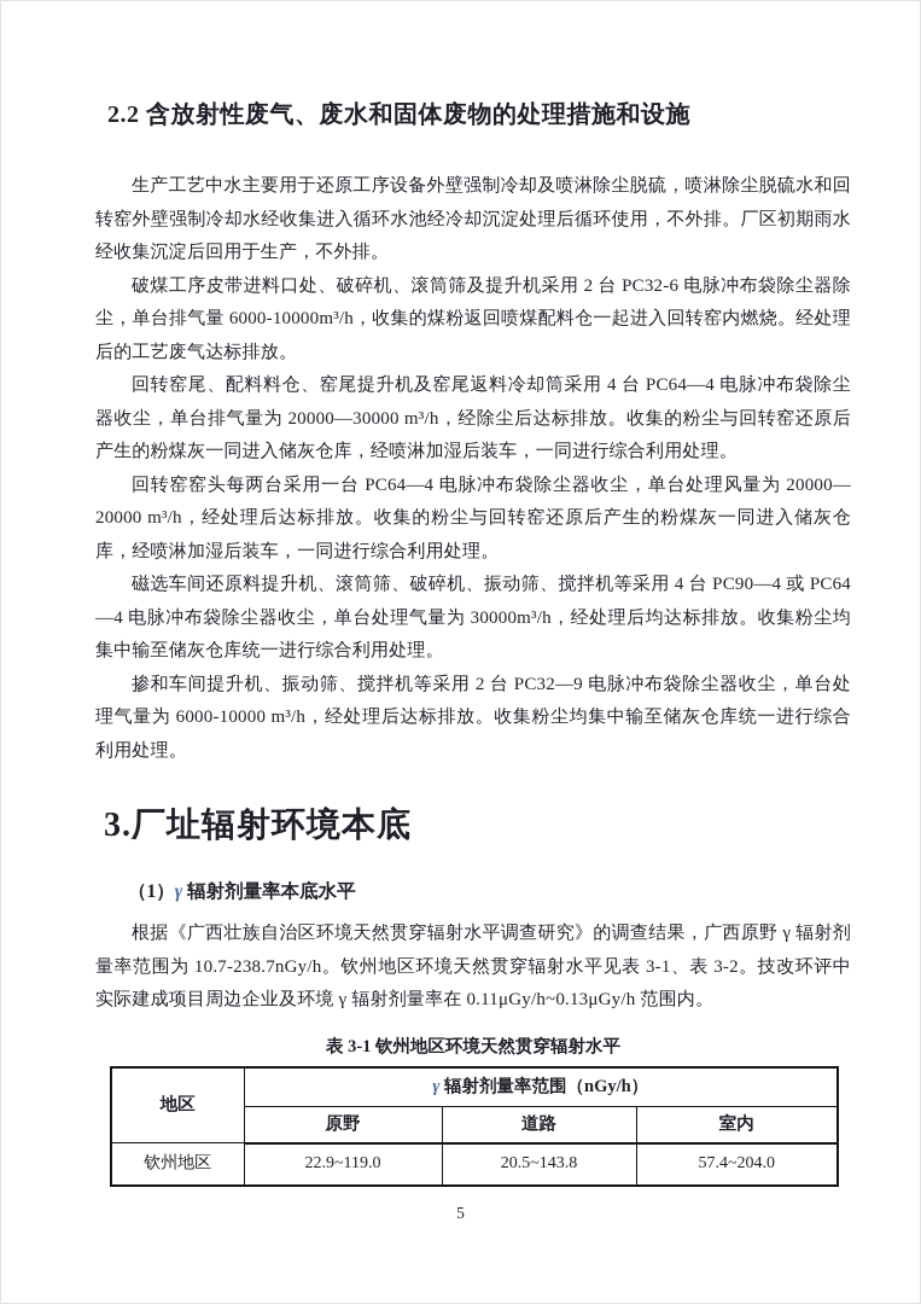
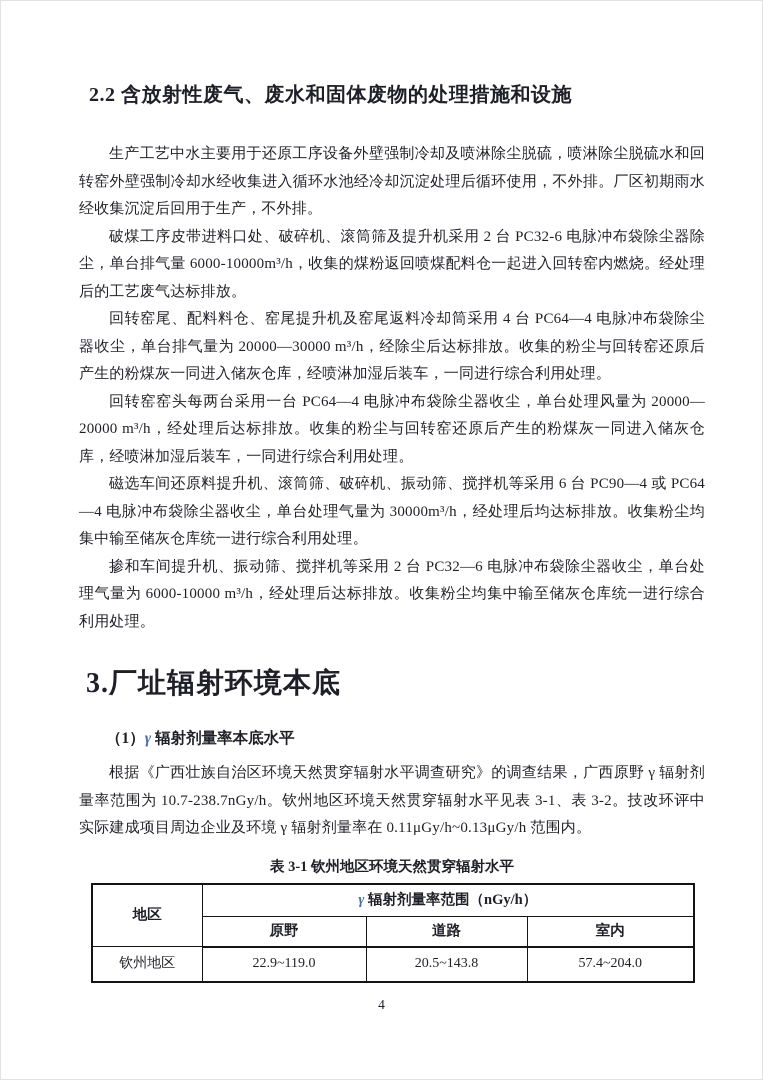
  2.2 含放射性废气、废水和固体废物的处理措施和设施
  生产工艺中水主要用于还原工序设备外壁强制冷却及喷淋除尘脱硫，喷淋除尘脱硫水和回转窑外壁强制冷却水经收集进入循环水池经冷却沉淀处理后循环使用，不外排。厂区初期雨水经收集沉淀后回用于生产，不外排。
  破煤工序皮带进料口处、破碎机、滚筒筛及提升机采用 2 台 PC32-6 电脉冲布袋除尘器除尘，单台排气量 6000-10000m³/h，收集的煤粉返回喷煤配料仓一起进入回转窑内燃烧。经处理后的工艺废气达标排放。
  回转窑尾、配料料仓、窑尾提升机及窑尾返料冷却筒采用 4 台 PC64—4 电脉冲布袋除尘器收尘，单台排气量为 20000—30000 m³/h，经除尘后达标排放。收集的粉尘与回转窑还原后产生的粉煤灰一同进入储灰仓库，经喷淋加湿后装车，一同进行综合利用处理。
  回转窑窑头每两台采用一台 PC64—4 电脉冲布袋除尘器收尘，单台处理风量为 20000—20000 m³/h，经处理后达标排放。收集的粉尘与回转窑还原后产生的粉煤灰一同进入储灰仓库，经喷淋加湿后装车，一同进行综合利用处理。
- 磁选车间还原料提升机、滚筒筛、破碎机、振动筛、搅拌机等采用 4 台 PC90—4 或 PC64—4 电脉冲布袋除尘器收尘，单台处理气量为 30000m³/h，经处理后均达标排放。收集粉尘均集中输至储灰仓库统一进行综合利用处理。
+ 磁选车间还原料提升机、滚筒筛、破碎机、振动筛、搅拌机等采用 6 台 PC90—4 或 PC64—4 电脉冲布袋除尘器收尘，单台处理气量为 30000m³/h，经处理后均达标排放。收集粉尘均集中输至储灰仓库统一进行综合利用处理。
- 掺和车间提升机、振动筛、搅拌机等采用 2 台 PC32—9 电脉冲布袋除尘器收尘，单台处理气量为 6000-10000 m³/h，经处理后达标排放。收集粉尘均集中输至储灰仓库统一进行综合利用处理。
+ 掺和车间提升机、振动筛、搅拌机等采用 2 台 PC32—6 电脉冲布袋除尘器收尘，单台处理气量为 6000-10000 m³/h，经处理后达标排放。收集粉尘均集中输至储灰仓库统一进行综合利用处理。
  3.厂址辐射环境本底
  （1）γ 辐射剂量率本底水平
  根据《广西壮族自治区环境天然贯穿辐射水平调查研究》的调查结果，广西原野 γ 辐射剂量率范围为 10.7-238.7nGy/h。钦州地区环境天然贯穿辐射水平见表 3-1、表 3-2。技改环评中实际建成项目周边企业及环境 γ 辐射剂量率在 0.11μGy/h~0.13μGy/h 范围内。
  表 3-1 钦州地区环境天然贯穿辐射水平
  地区	γ 辐射剂量率范围（nGy/h）
  原野	道路	室内
  钦州地区	22.9~119.0	20.5~143.8	57.4~204.0
- 5
+ 4
